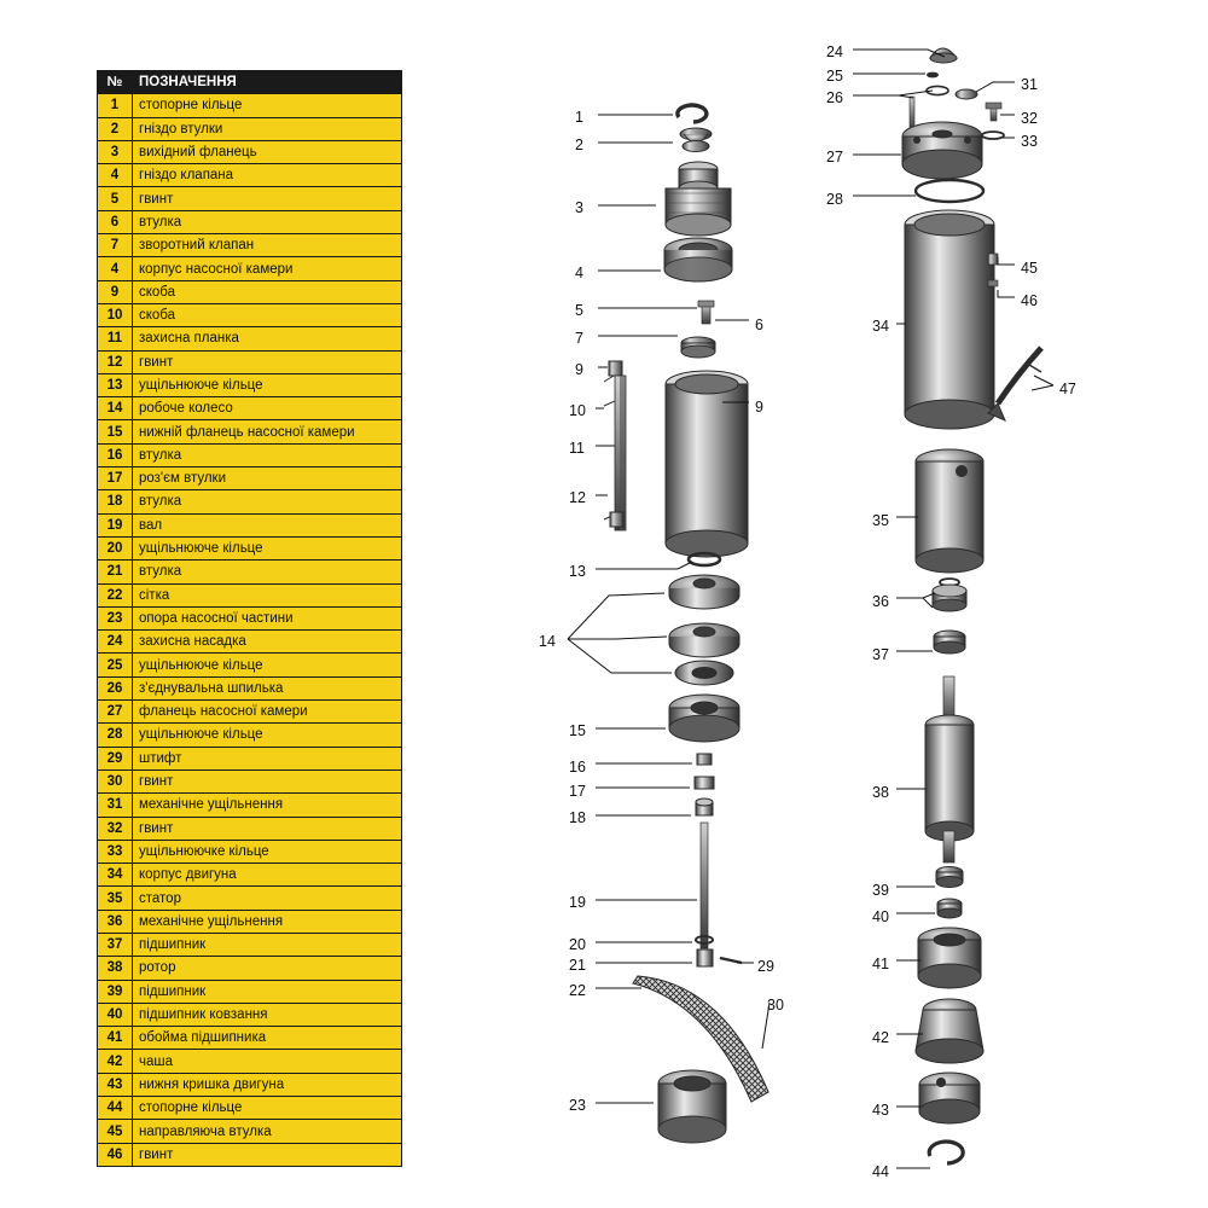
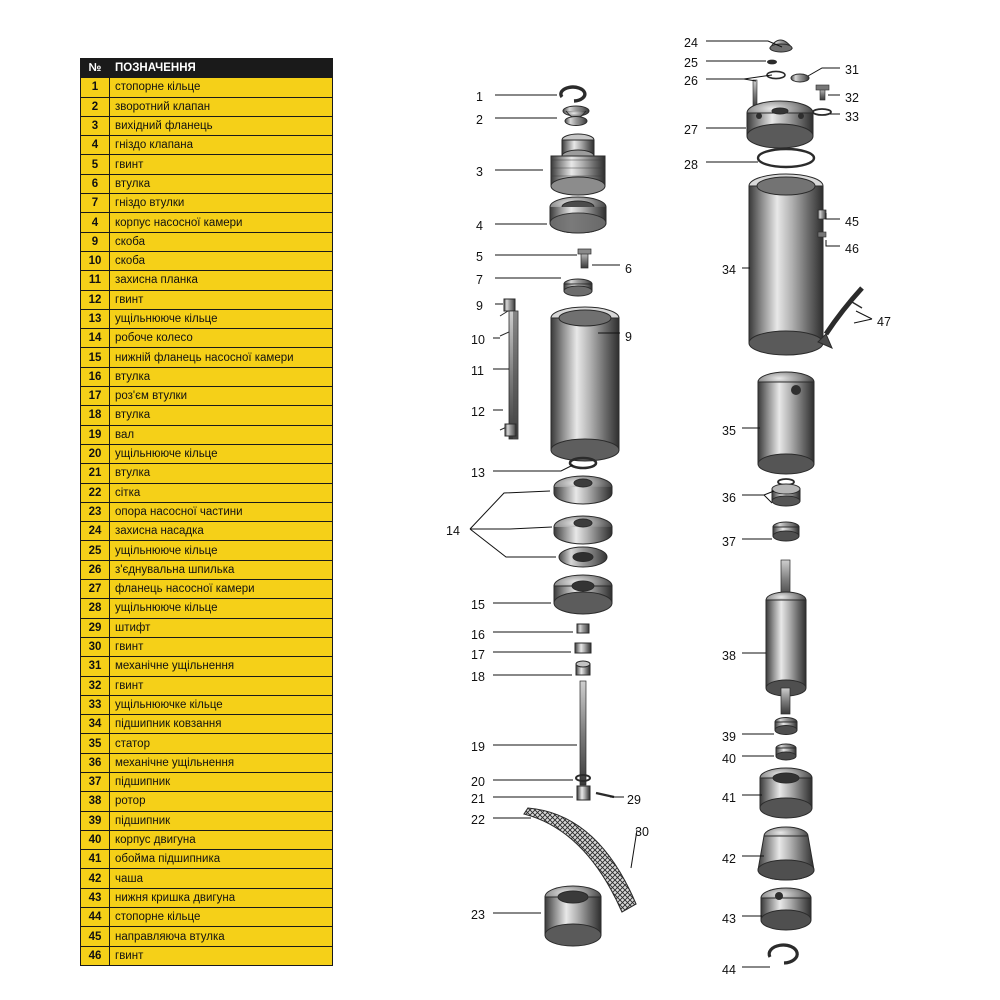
  №	ПОЗНАЧЕННЯ
  1	стопорне кільце
- 2	гніздо втулки
+ 2	зворотний клапан
  3	вихідний фланець
  4	гніздо клапана
  5	гвинт
  6	втулка
- 7	зворотний клапан
+ 7	гніздо втулки
  4	корпус насосної камери
  9	скоба
  10	скоба
  11	захисна планка
  12	гвинт
  13	ущільнююче кільце
  14	робоче колесо
  15	нижній фланець насосної камери
  16	втулка
  17	роз'єм втулки
  18	втулка
  19	вал
  20	ущільнююче кільце
  21	втулка
  22	сітка
  23	опора насосної частини
  24	захисна насадка
  25	ущільнююче кільце
  26	з'єднувальна шпилька
  27	фланець насосної камери
  28	ущільнююче кільце
  29	штифт
  30	гвинт
  31	механічне ущільнення
  32	гвинт
  33	ущільнюючке кільце
- 34	корпус двигуна
+ 34	підшипник ковзання
  35	статор
  36	механічне ущільнення
  37	підшипник
  38	ротор
  39	підшипник
- 40	підшипник ковзання
+ 40	корпус двигуна
  41	обойма підшипника
  42	чаша
  43	нижня кришка двигуна
  44	стопорне кільце
  45	направляюча втулка
  46	гвинт
  1
  2
  3
  4
  5
  6
  7
  9
  10
  11
  12
  13
  14
  15
  16
  17
  18
  19
  20
  21
  22
  23
  9
  29
  30
  24
  25
  26
  27
  28
  31
  32
  33
  34
  45
  46
  47
  35
  36
  37
  38
  39
  40
  41
  42
  43
  44
